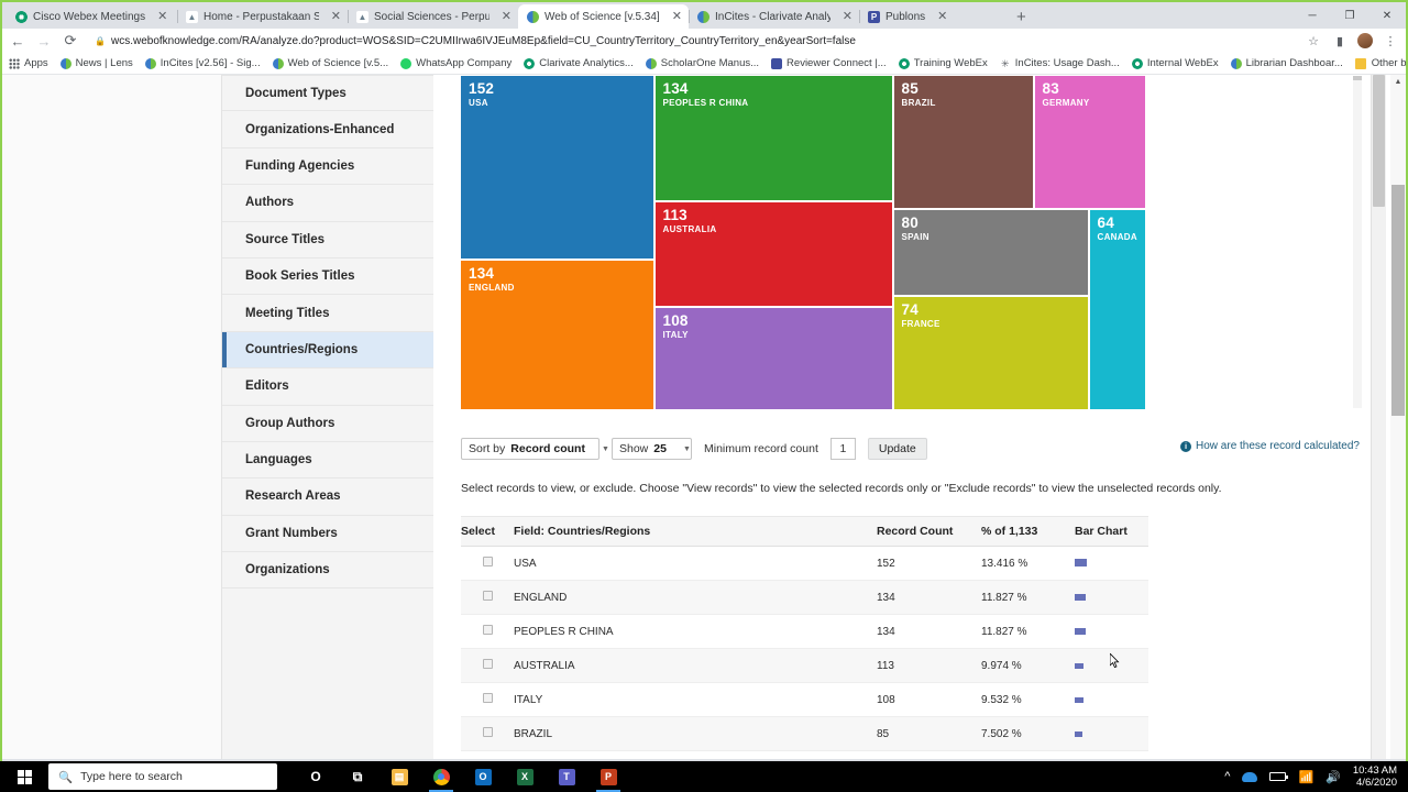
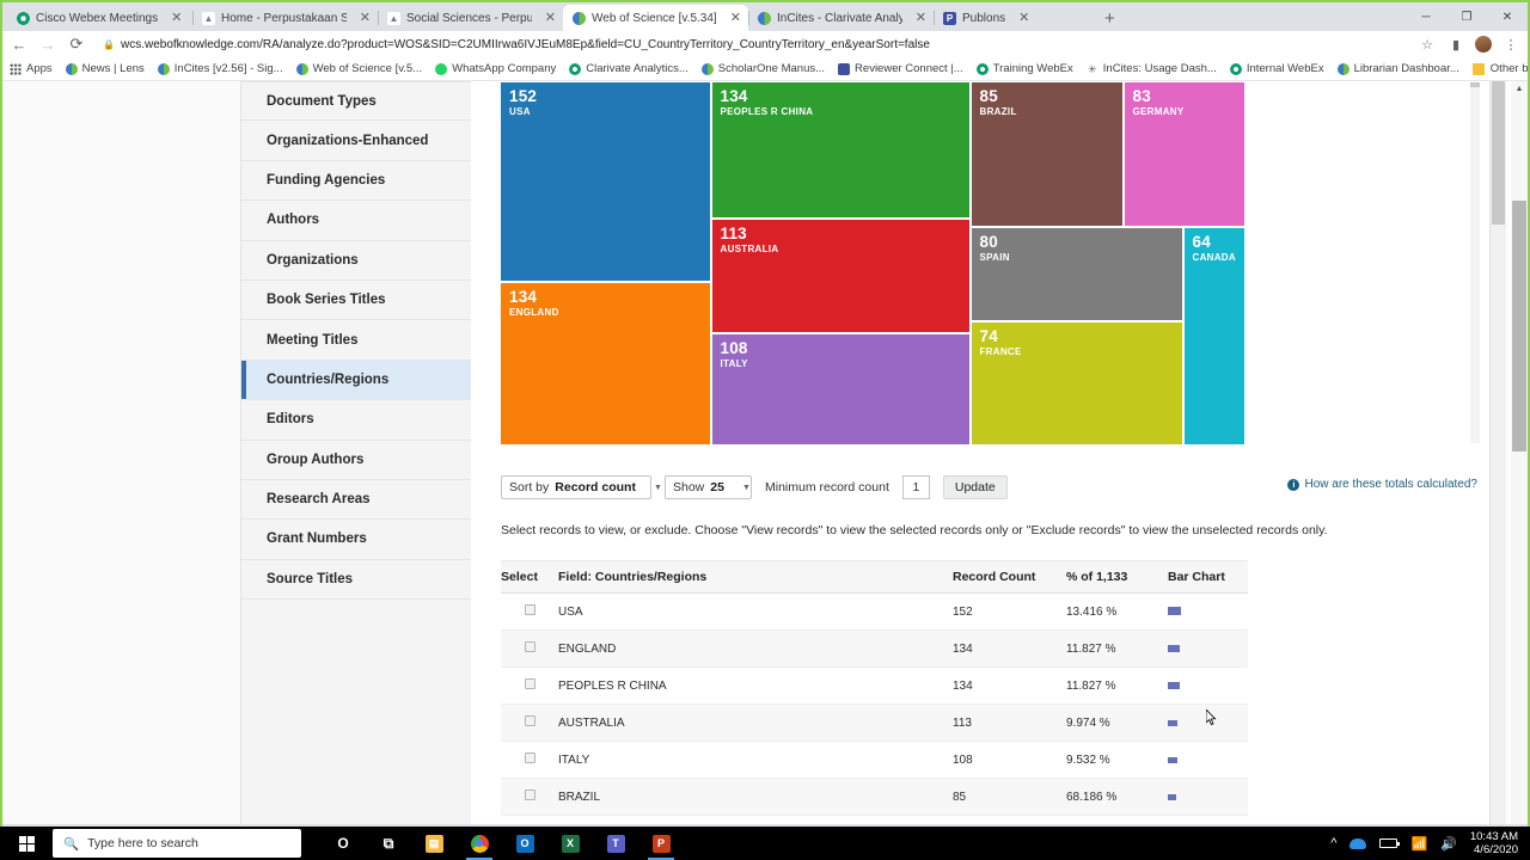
  Cisco Webex Meetings
  ✕
  ✕
  Social Sciences - Perpu
  ✕
  Web of Science [v.5.34]
  ✕
  InCites - Clarivate Analy
  ✕
  P
  Publons
  ✕
  +
  ─
  ❐
  ✕
  ←
  →
  ⟳
  🔒
  wcs.webofknowledge.com/RA/analyze.do?product=WOS&SID=C2UMIIrwa6IVJEuM8Ep&field=CU_CountryTerritory_CountryTerritory_en&yearSort=false
  ☆
  ▮
  ⋮
  Apps
  News | Lens
  InCites [v2.56] - Sig...
  Web of Science [v.5...
  WhatsApp Company
  Clarivate Analytics...
  ScholarOne Manus...
  Reviewer Connect |...
  Training WebEx
  InCites: Usage Dash...
  Internal WebEx
  Librarian Dashboar...
  Document Types
  Organizations-Enhanced
  Funding Agencies
  Authors
- Source Titles
+ Organizations
  Book Series Titles
  Meeting Titles
  Countries/Regions
  Editors
  Group Authors
- Languages
  Research Areas
  Grant Numbers
- Organizations
+ Source Titles
  152
  USA
  134
  ENGLAND
  134
  PEOPLES R CHINA
  113
  AUSTRALIA
  108
  ITALY
  85
  BRAZIL
  83
  GERMANY
  80
  SPAIN
  74
  FRANCE
  64
  CANADA
  Sort by
  Record count
  Show
  25
  Minimum record count
  1
  Update
  i
- How are these record calculated?
+ How are these totals calculated?
  Select records to view, or exclude. Choose "View records" to view the selected records only or "Exclude records" to view the unselected records only.
  Select	Field: Countries/Regions	Record Count	% of 1,133	Bar Chart
  	USA	152	13.416 %
  	ENGLAND	134	11.827 %
  	PEOPLES R CHINA	134	11.827 %
  	AUSTRALIA	113	9.974 %
  	ITALY	108	9.532 %
- 	BRAZIL	85	7.502 %
+ 	BRAZIL	85	68.186 %
  🔍
  Type here to search
  O
  ⧉
  ▤
  O
  X
  T
  P
  ^
  📶
  🔊
  10:43 AM
  4/6/2020
